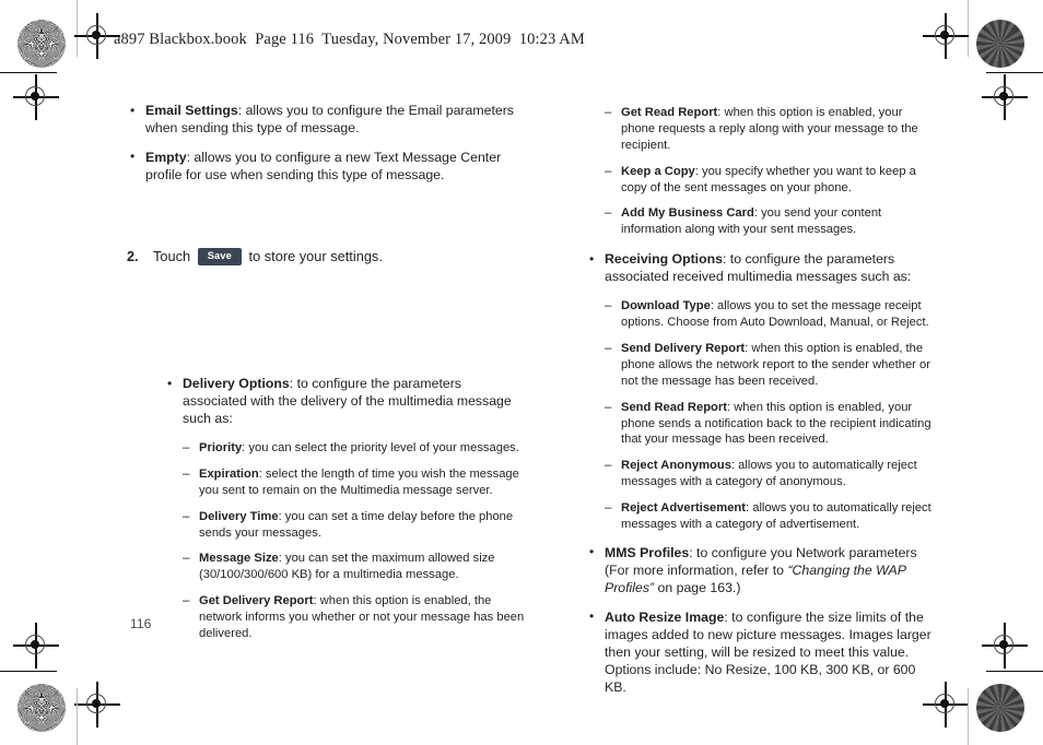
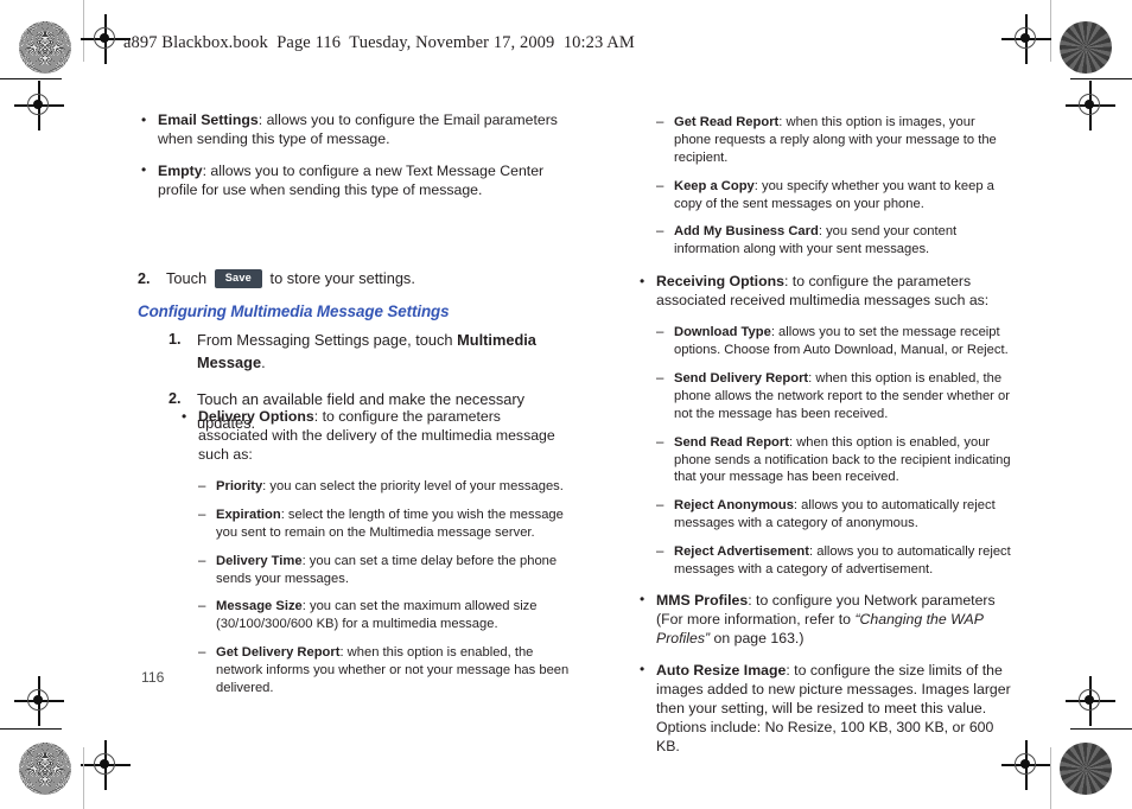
  a897 Blackbox.book Page 116 Tuesday, November 17, 2009 10:23 AM
  •
  Email Settings: allows you to configure the Email parameters when sending this type of message.
  •
  Empty: allows you to configure a new Text Message Center profile for use when sending this type of message.
  2. Touch Save to store your settings.
+ Configuring Multimedia Message Settings
+ 1.
+ From Messaging Settings page, touch Multimedia Message.
+ 2.
+ Touch an available field and make the necessary updates.
  •
  Delivery Options: to configure the parameters associated with the delivery of the multimedia message such as:
  –
  Priority: you can select the priority level of your messages.
  –
  Expiration: select the length of time you wish the message you sent to remain on the Multimedia message server.
  –
  Delivery Time: you can set a time delay before the phone sends your messages.
  –
  Message Size: you can set the maximum allowed size (30/100/300/600 KB) for a multimedia message.
  –
  Get Delivery Report: when this option is enabled, the network informs you whether or not your message has been delivered.
  –
- Get Read Report: when this option is enabled, your phone requests a reply along with your message to the recipient.
+ Get Read Report: when this option is images, your phone requests a reply along with your message to the recipient.
  –
  Keep a Copy: you specify whether you want to keep a copy of the sent messages on your phone.
  –
  Add My Business Card: you send your content information along with your sent messages.
  •
  Receiving Options: to configure the parameters associated received multimedia messages such as:
  –
  Download Type: allows you to set the message receipt options. Choose from Auto Download, Manual, or Reject.
  –
  Send Delivery Report: when this option is enabled, the phone allows the network report to the sender whether or not the message has been received.
  –
  Send Read Report: when this option is enabled, your phone sends a notification back to the recipient indicating that your message has been received.
  –
  Reject Anonymous: allows you to automatically reject messages with a category of anonymous.
  –
  Reject Advertisement: allows you to automatically reject messages with a category of advertisement.
  •
  MMS Profiles: to configure you Network parameters (For more information, refer to “Changing the WAP Profiles” on page 163.)
  •
  Auto Resize Image: to configure the size limits of the images added to new picture messages. Images larger then your setting, will be resized to meet this value. Options include: No Resize, 100 KB, 300 KB, or 600 KB.
  116
